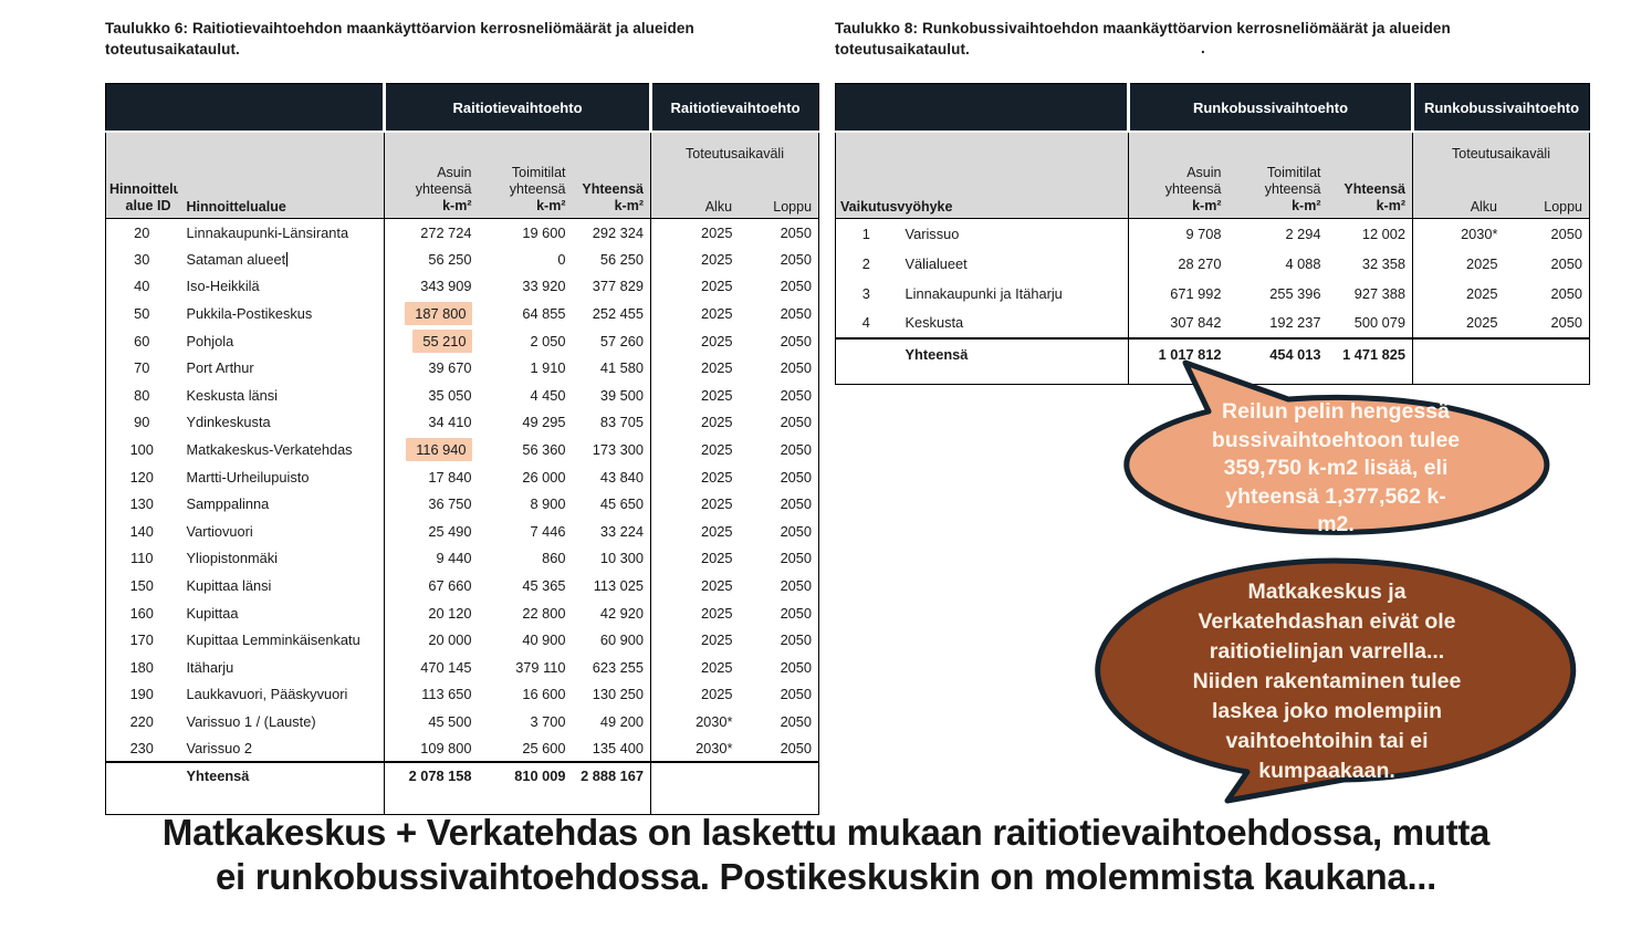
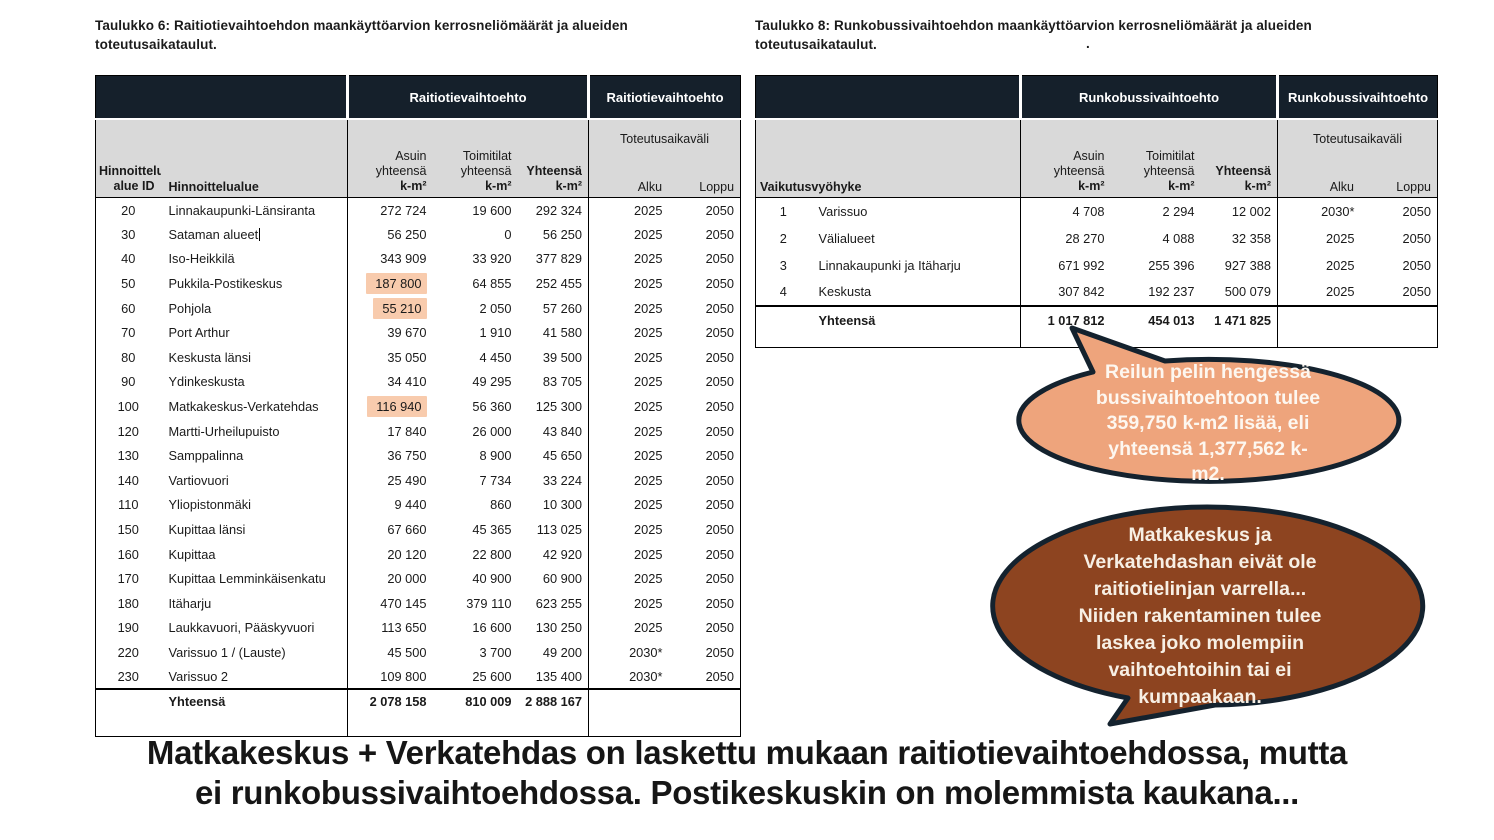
  Taulukko 6: Raitiotievaihtoehdon maankäyttöarvion kerrosneliömäärät ja alueiden toteutusaikataulut.
  Taulukko 8: Runkobussivaihtoehdon maankäyttöarvion kerrosneliömäärät ja alueiden toteutusaikataulut.
  .
  	Raitiotievaihtoehto	Raitiotievaihtoehto
  Hinnoittelu alue ID	Hinnoittelualue	Asuin yhteensä k-m²	Toimitilat yhteensä k-m²	Yhteensä k-m²	Toteutusaikaväli Alku Loppu
  20	Linnakaupunki-Länsiranta	272 724	19 600	292 324	2025	2050
  30	Sataman alueet	56 250	0	56 250	2025	2050
  40	Iso-Heikkilä	343 909	33 920	377 829	2025	2050
  50	Pukkila-Postikeskus	187 800	64 855	252 455	2025	2050
  60	Pohjola	55 210	2 050	57 260	2025	2050
  70	Port Arthur	39 670	1 910	41 580	2025	2050
  80	Keskusta länsi	35 050	4 450	39 500	2025	2050
  90	Ydinkeskusta	34 410	49 295	83 705	2025	2050
- 100	Matkakeskus-Verkatehdas	116 940	56 360	173 300	2025	2050
+ 100	Matkakeskus-Verkatehdas	116 940	56 360	125 300	2025	2050
  120	Martti-Urheilupuisto	17 840	26 000	43 840	2025	2050
  130	Samppalinna	36 750	8 900	45 650	2025	2050
- 140	Vartiovuori	25 490	7 446	33 224	2025	2050
+ 140	Vartiovuori	25 490	7 734	33 224	2025	2050
  110	Yliopistonmäki	9 440	860	10 300	2025	2050
  150	Kupittaa länsi	67 660	45 365	113 025	2025	2050
  160	Kupittaa	20 120	22 800	42 920	2025	2050
  170	Kupittaa Lemminkäisenkatu	20 000	40 900	60 900	2025	2050
  180	Itäharju	470 145	379 110	623 255	2025	2050
  190	Laukkavuori, Pääskyvuori	113 650	16 600	130 250	2025	2050
  220	Varissuo 1 / (Lauste)	45 500	3 700	49 200	2030*	2050
  230	Varissuo 2	109 800	25 600	135 400	2030*	2050
  	Yhteensä	2 078 158	810 009	2 888 167
  	Runkobussivaihtoehto	Runkobussivaihtoehto
  Vaikutusvyöhyke	Asuin yhteensä k-m²	Toimitilat yhteensä k-m²	Yhteensä k-m²	Toteutusaikaväli Alku Loppu
- 1	Varissuo	9 708	2 294	12 002	2030*	2050
+ 1	Varissuo	4 708	2 294	12 002	2030*	2050
  2	Välialueet	28 270	4 088	32 358	2025	2050
  3	Linnakaupunki ja Itäharju	671 992	255 396	927 388	2025	2050
  4	Keskusta	307 842	192 237	500 079	2025	2050
  	Yhteensä	1 017 812	454 013	1 471 825
  Reilun pelin hengessä
  bussivaihtoehtoon tulee
  359,750 k-m2 lisää, eli
  yhteensä 1,377,562 k-
  m2.
  Matkakeskus ja
  Verkatehdashan eivät ole
  raitiotielinjan varrella...
  Niiden rakentaminen tulee
  laskea joko molempiin
  vaihtoehtoihin tai ei
  kumpaakaan.
  Matkakeskus + Verkatehdas on laskettu mukaan raitiotievaihtoehdossa, mutta
  ei runkobussivaihtoehdossa. Postikeskuskin on molemmista kaukana...
